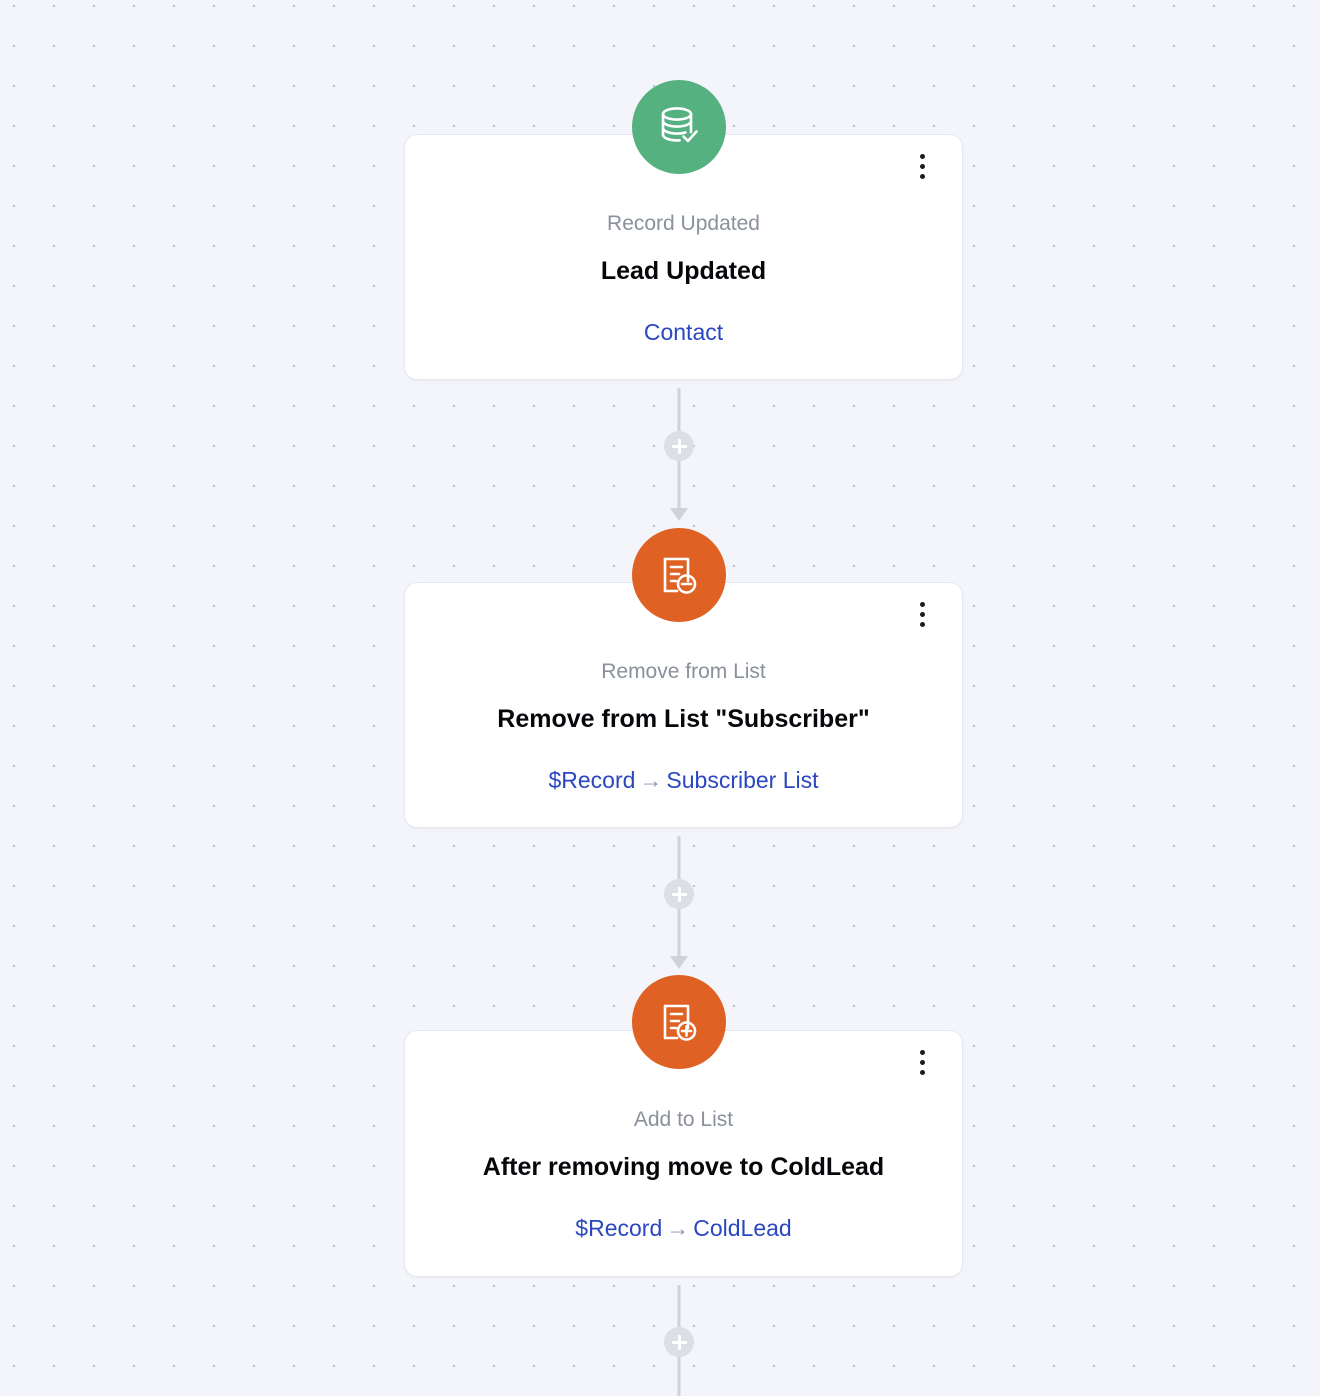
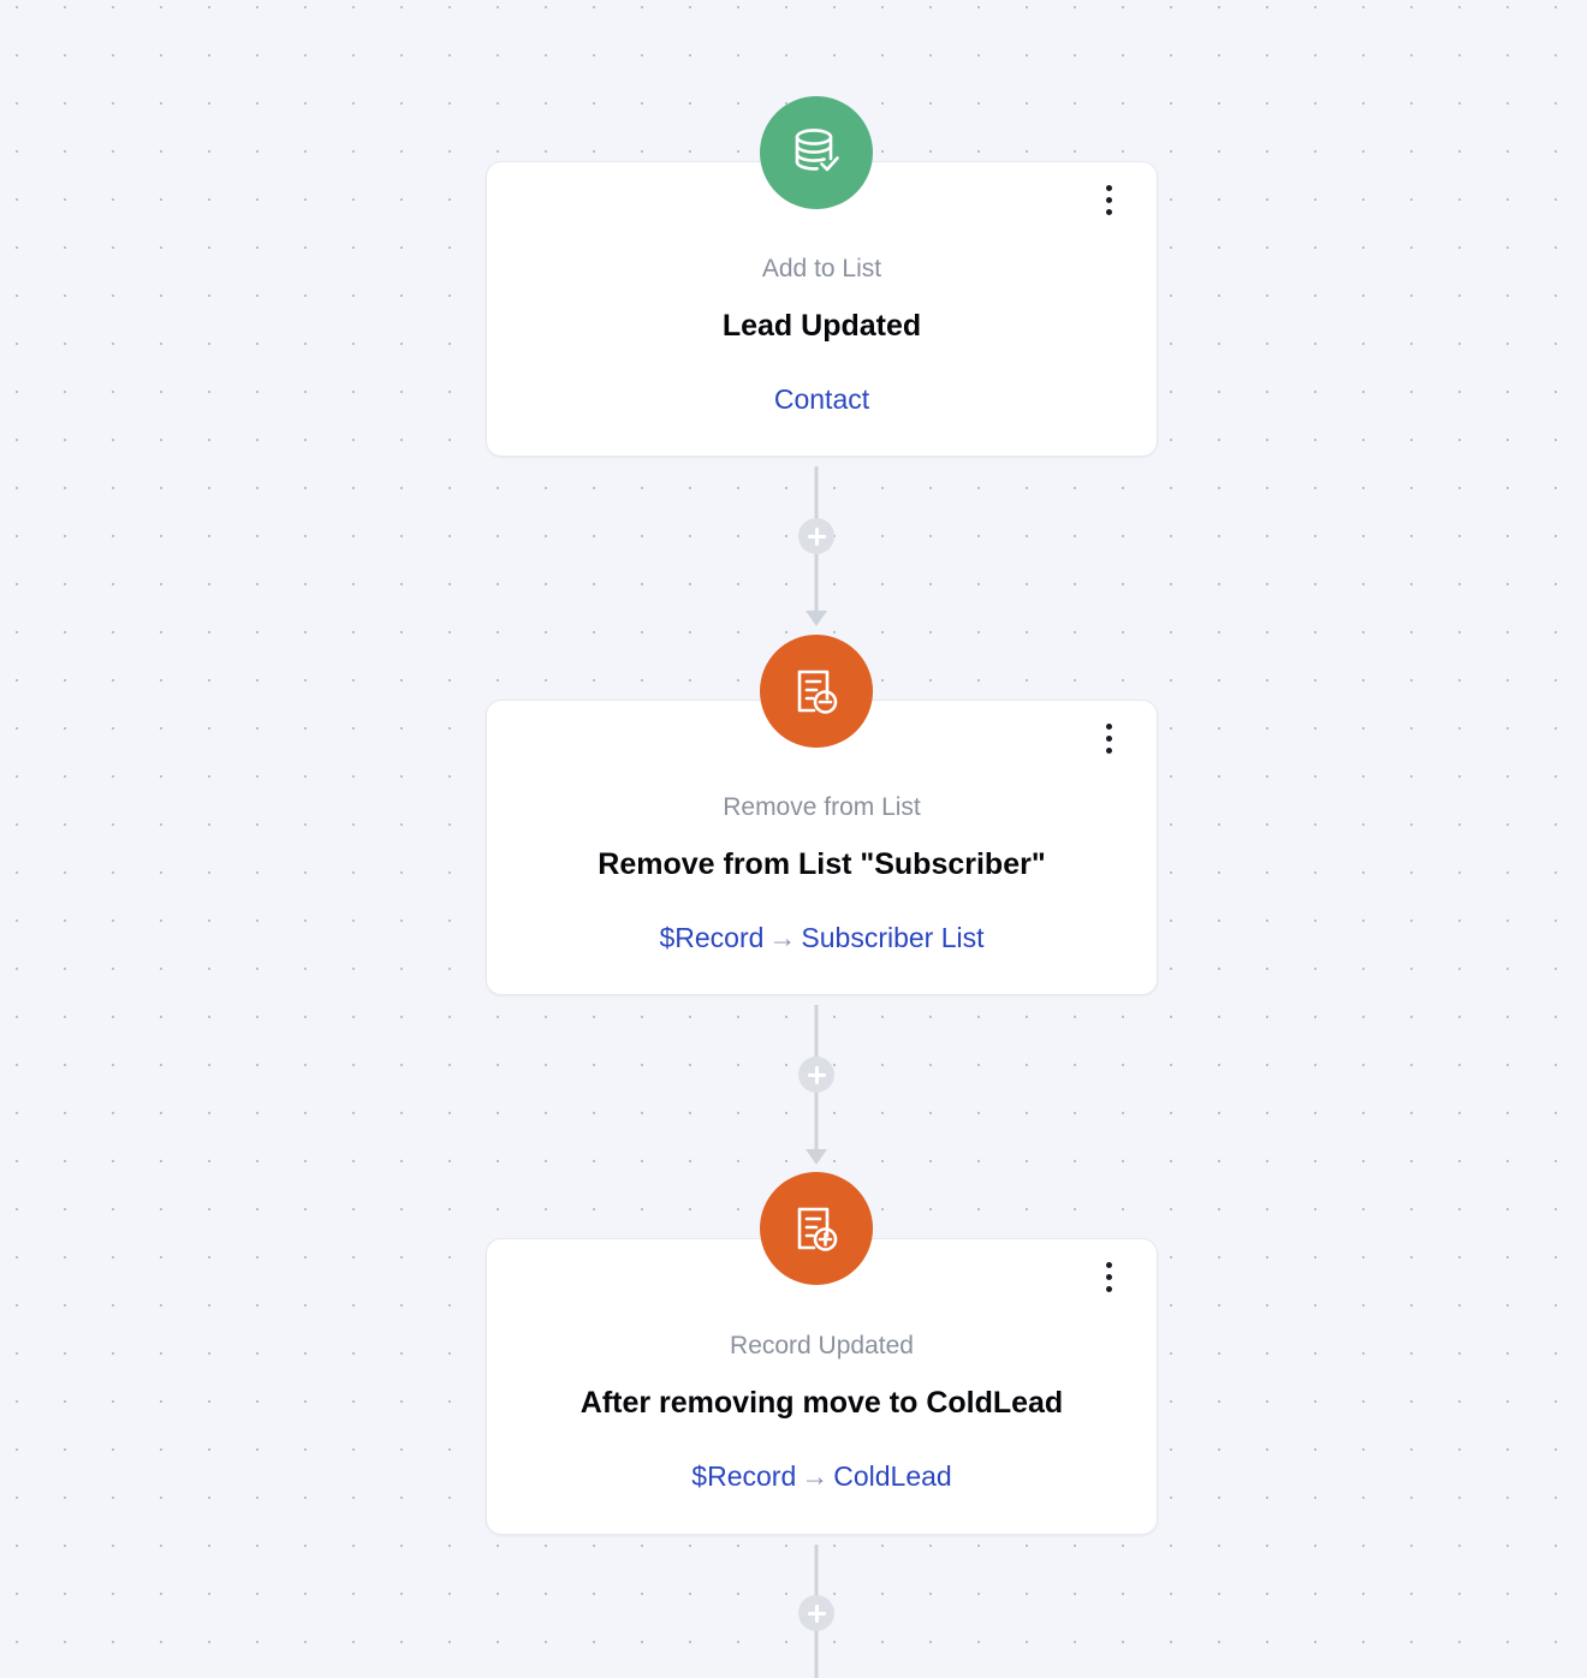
- Record Updated
+ Add to List
  Lead Updated
  Contact
  Remove from List
  Remove from List "Subscriber"
  $Record → Subscriber List
- Add to List
+ Record Updated
  After removing move to ColdLead
  $Record → ColdLead
